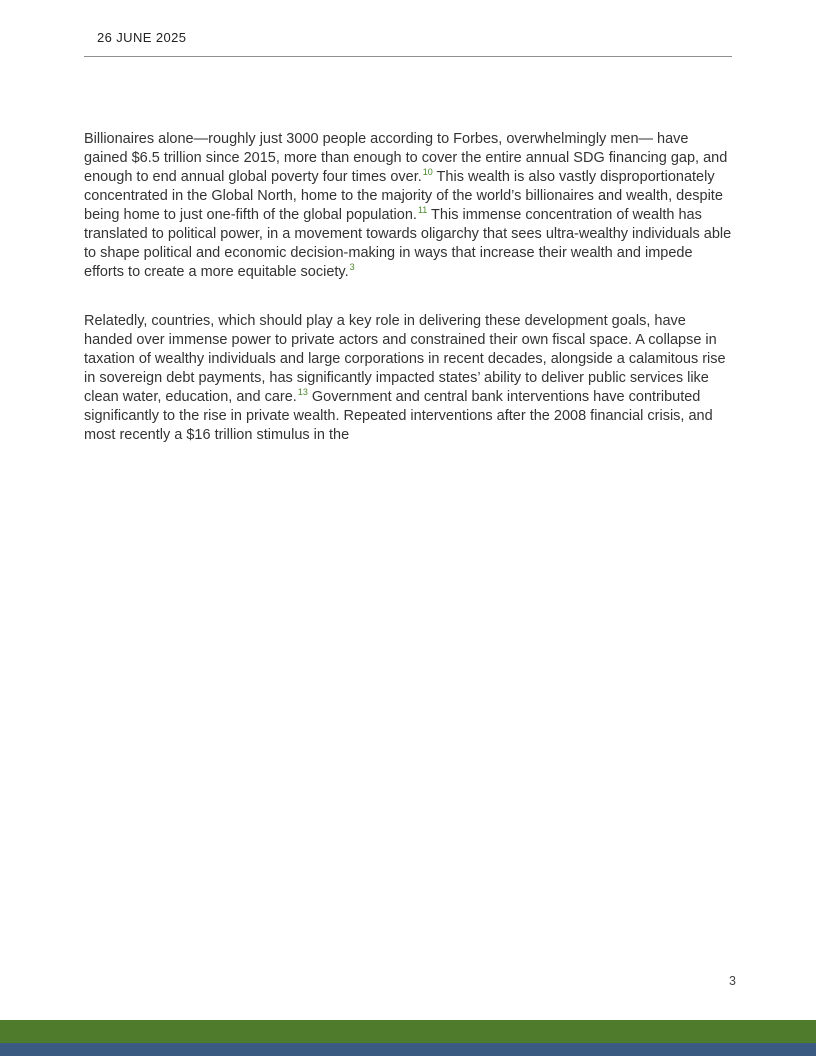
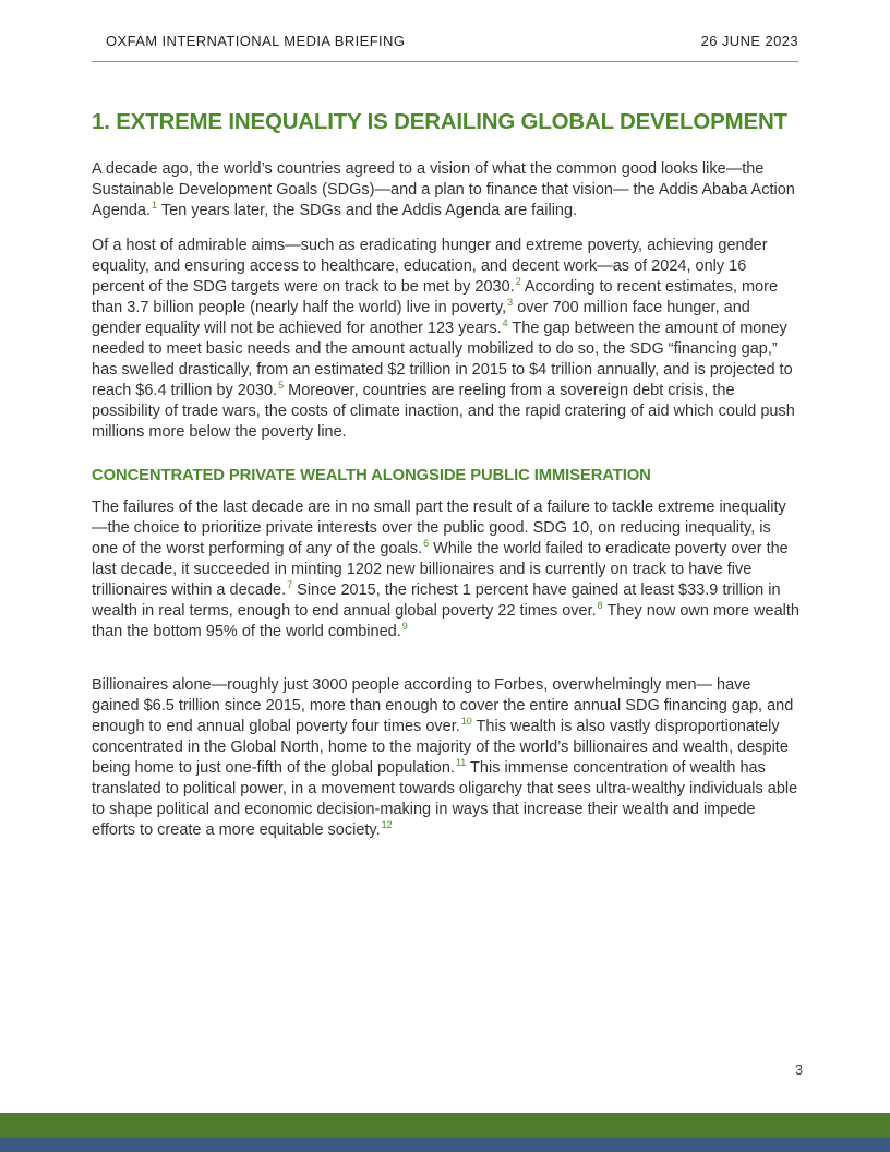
+ OXFAM INTERNATIONAL MEDIA BRIEFING
- 26 JUNE 2025
+ 26 JUNE 2023
+ 1. EXTREME INEQUALITY IS DERAILING GLOBAL DEVELOPMENT
+ A decade ago, the world’s countries agreed to a vision of what the common good looks like—the Sustainable Development Goals (SDGs)—and a plan to finance that vision— the Addis Ababa Action Agenda.1 Ten years later, the SDGs and the Addis Agenda are failing.
+ Of a host of admirable aims—such as eradicating hunger and extreme poverty, achieving gender equality, and ensuring access to healthcare, education, and decent work—as of 2024, only 16 percent of the SDG targets were on track to be met by 2030.2 According to recent estimates, more than 3.7 billion people (nearly half the world) live in poverty,3 over 700 million face hunger, and gender equality will not be achieved for another 123 years.4 The gap between the amount of money needed to meet basic needs and the amount actually mobilized to do so, the SDG “financing gap,” has swelled drastically, from an estimated $2 trillion in 2015 to $4 trillion annually, and is projected to reach $6.4 trillion by 2030.5 Moreover, countries are reeling from a sovereign debt crisis, the possibility of trade wars, the costs of climate inaction, and the rapid cratering of aid which could push millions more below the poverty line.
+ CONCENTRATED PRIVATE WEALTH ALONGSIDE PUBLIC IMMISERATION
+ The failures of the last decade are in no small part the result of a failure to tackle extreme inequality—the choice to prioritize private interests over the public good. SDG 10, on reducing inequality, is one of the worst performing of any of the goals.6 While the world failed to eradicate poverty over the last decade, it succeeded in minting 1202 new billionaires and is currently on track to have five trillionaires within a decade.7 Since 2015, the richest 1 percent have gained at least $33.9 trillion in wealth in real terms, enough to end annual global poverty 22 times over.8 They now own more wealth than the bottom 95% of the world combined.9
- Billionaires alone—roughly just 3000 people according to Forbes, overwhelmingly men— have gained $6.5 trillion since 2015, more than enough to cover the entire annual SDG financing gap, and enough to end annual global poverty four times over.10 This wealth is also vastly disproportionately concentrated in the Global North, home to the majority of the world’s billionaires and wealth, despite being home to just one-fifth of the global population.11 This immense concentration of wealth has translated to political power, in a movement towards oligarchy that sees ultra-wealthy individuals able to shape political and economic decision-making in ways that increase their wealth and impede efforts to create a more equitable society.3
+ Billionaires alone—roughly just 3000 people according to Forbes, overwhelmingly men— have gained $6.5 trillion since 2015, more than enough to cover the entire annual SDG financing gap, and enough to end annual global poverty four times over.10 This wealth is also vastly disproportionately concentrated in the Global North, home to the majority of the world’s billionaires and wealth, despite being home to just one-fifth of the global population.11 This immense concentration of wealth has translated to political power, in a movement towards oligarchy that sees ultra-wealthy individuals able to shape political and economic decision-making in ways that increase their wealth and impede efforts to create a more equitable society.12
- Relatedly, countries, which should play a key role in delivering these development goals, have handed over immense power to private actors and constrained their own fiscal space. A collapse in taxation of wealthy individuals and large corporations in recent decades, alongside a calamitous rise in sovereign debt payments, has significantly impacted states’ ability to deliver public services like clean water, education, and care.13 Government and central bank interventions have contributed significantly to the rise in private wealth. Repeated interventions after the 2008 financial crisis, and most recently a $16 trillion stimulus in the
  3
